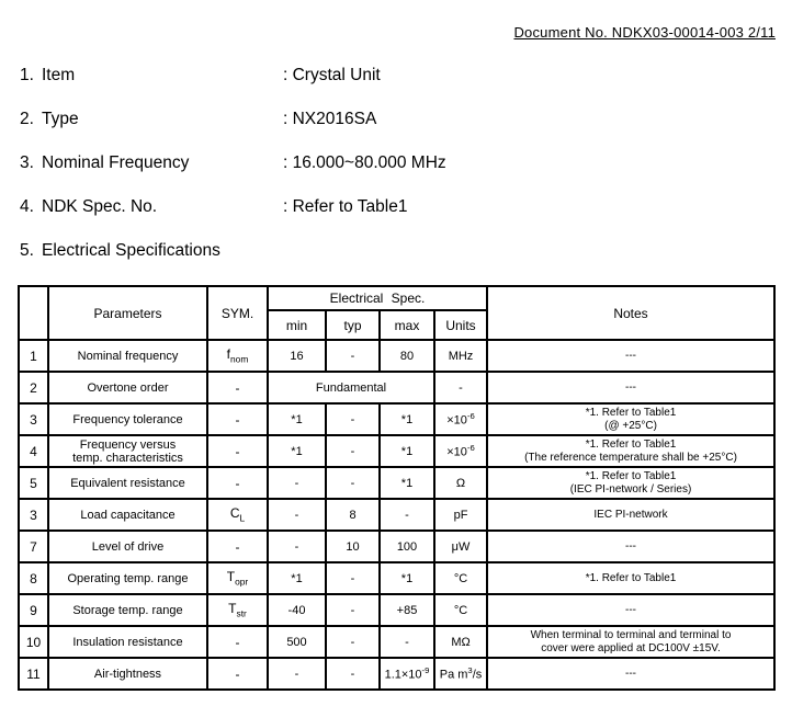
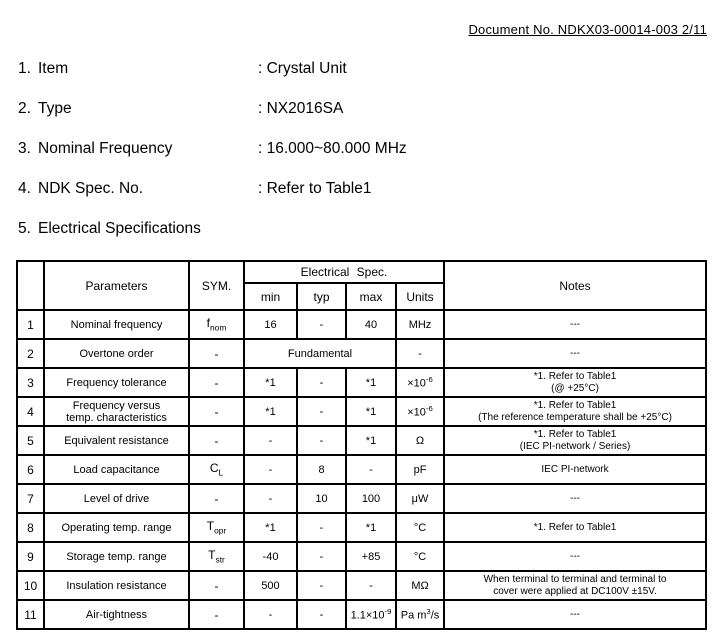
  Document No. NDKX03-00014-003 2/11
  1.
  Item
  : Crystal Unit
  2.
  Type
  : NX2016SA
  3.
  Nominal Frequency
  : 16.000~80.000 MHz
  4.
  NDK Spec. No.
  : Refer to Table1
  5.
  Electrical Specifications
  	Parameters	SYM.	Electrical Spec.	Notes
  min	typ	max	Units
- 1	Nominal frequency	fnom	16	-	80	MHz	---
+ 1	Nominal frequency	fnom	16	-	40	MHz	---
  2	Overtone order	-	Fundamental	-	---
  3	Frequency tolerance	-	*1	-	*1	×10-6	*1. Refer to Table1(@ +25°C)
  4	Frequency versustemp. characteristics	-	*1	-	*1	×10-6	*1. Refer to Table1(The reference temperature shall be +25°C)
  5	Equivalent resistance	-	-	-	*1	Ω	*1. Refer to Table1(IEC PI-network / Series)
- 3	Load capacitance	CL	-	8	-	pF	IEC PI-network
+ 6	Load capacitance	CL	-	8	-	pF	IEC PI-network
  7	Level of drive	-	-	10	100	μW	---
  8	Operating temp. range	Topr	*1	-	*1	°C	*1. Refer to Table1
  9	Storage temp. range	Tstr	-40	-	+85	°C	---
  10	Insulation resistance	-	500	-	-	MΩ	When terminal to terminal and terminal tocover were applied at DC100V ±15V.
  11	Air-tightness	-	-	-	1.1×10-9	Pa m3/s	---
